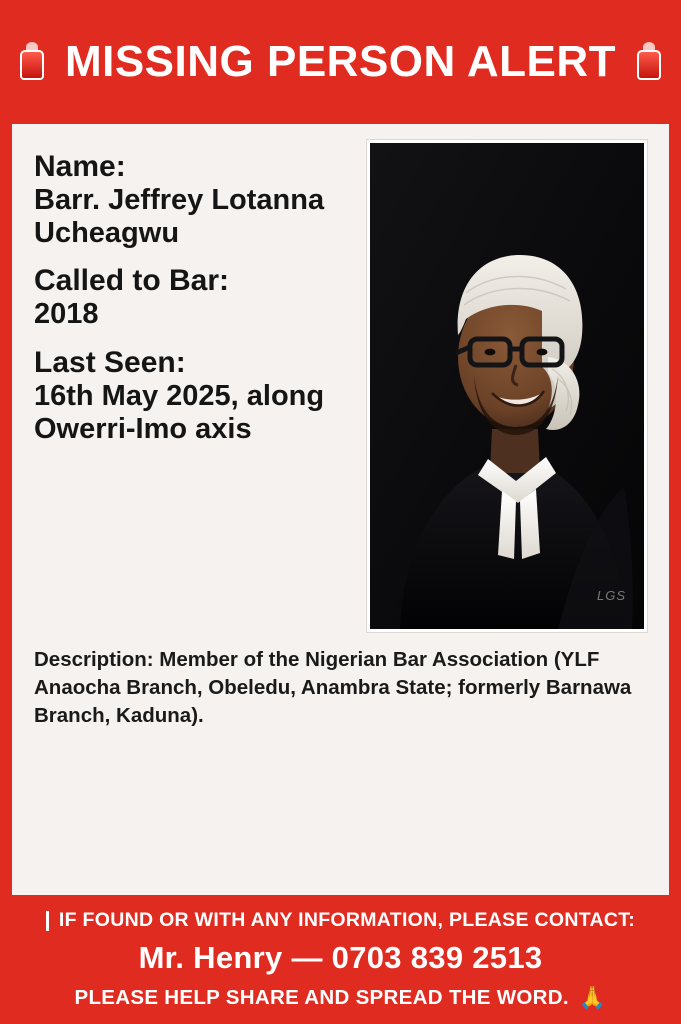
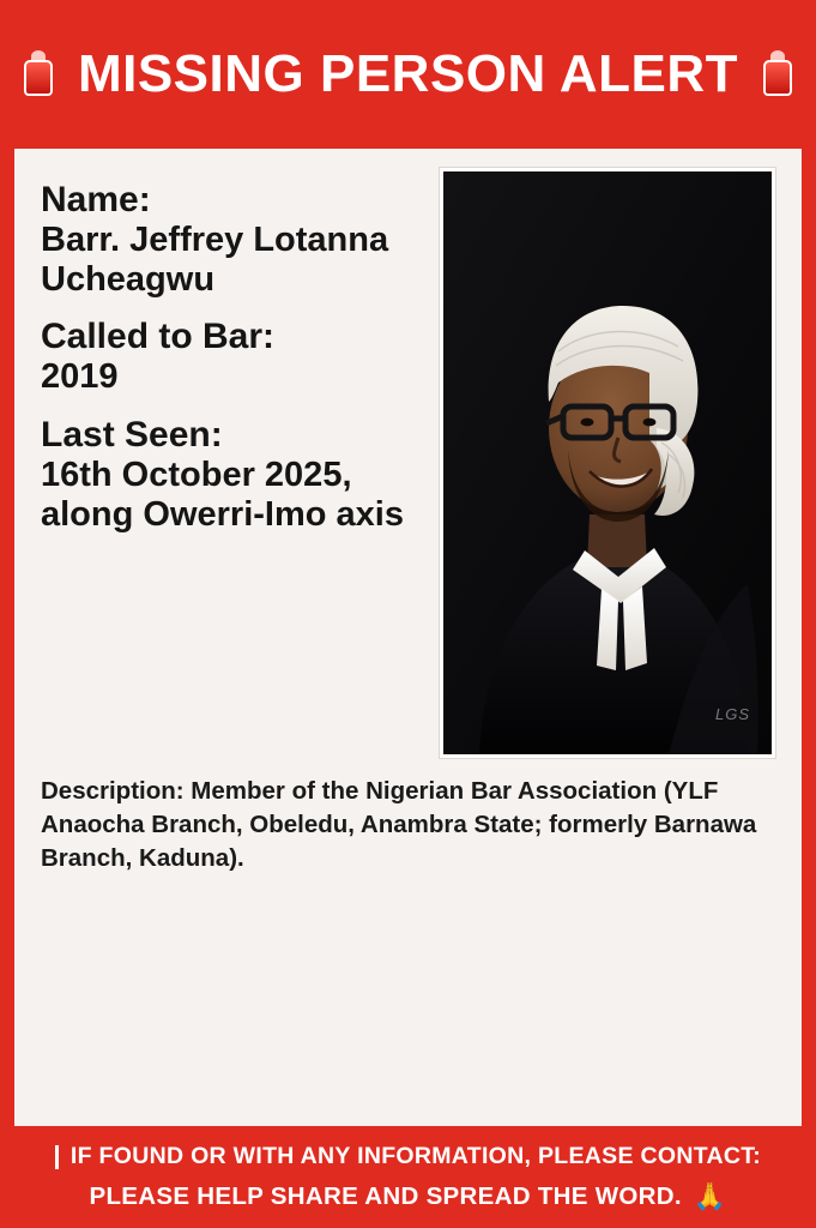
  MISSING PERSON ALERT
  Name:
  Barr. Jeffrey Lotanna Ucheagwu
  Called to Bar:
- 2018
+ 2019
  Last Seen:
- 16th May 2025, along Owerri-Imo axis
+ 16th October 2025, along Owerri-Imo axis
  LGS
  Description: Member of the Nigerian Bar Association (YLF Anaocha Branch, Obeledu, Anambra State; formerly Barnawa Branch, Kaduna).
  IF FOUND OR WITH ANY INFORMATION, PLEASE CONTACT:
- Mr. Henry — 0703 839 2513
  PLEASE HELP SHARE AND SPREAD THE WORD.
  🙏
